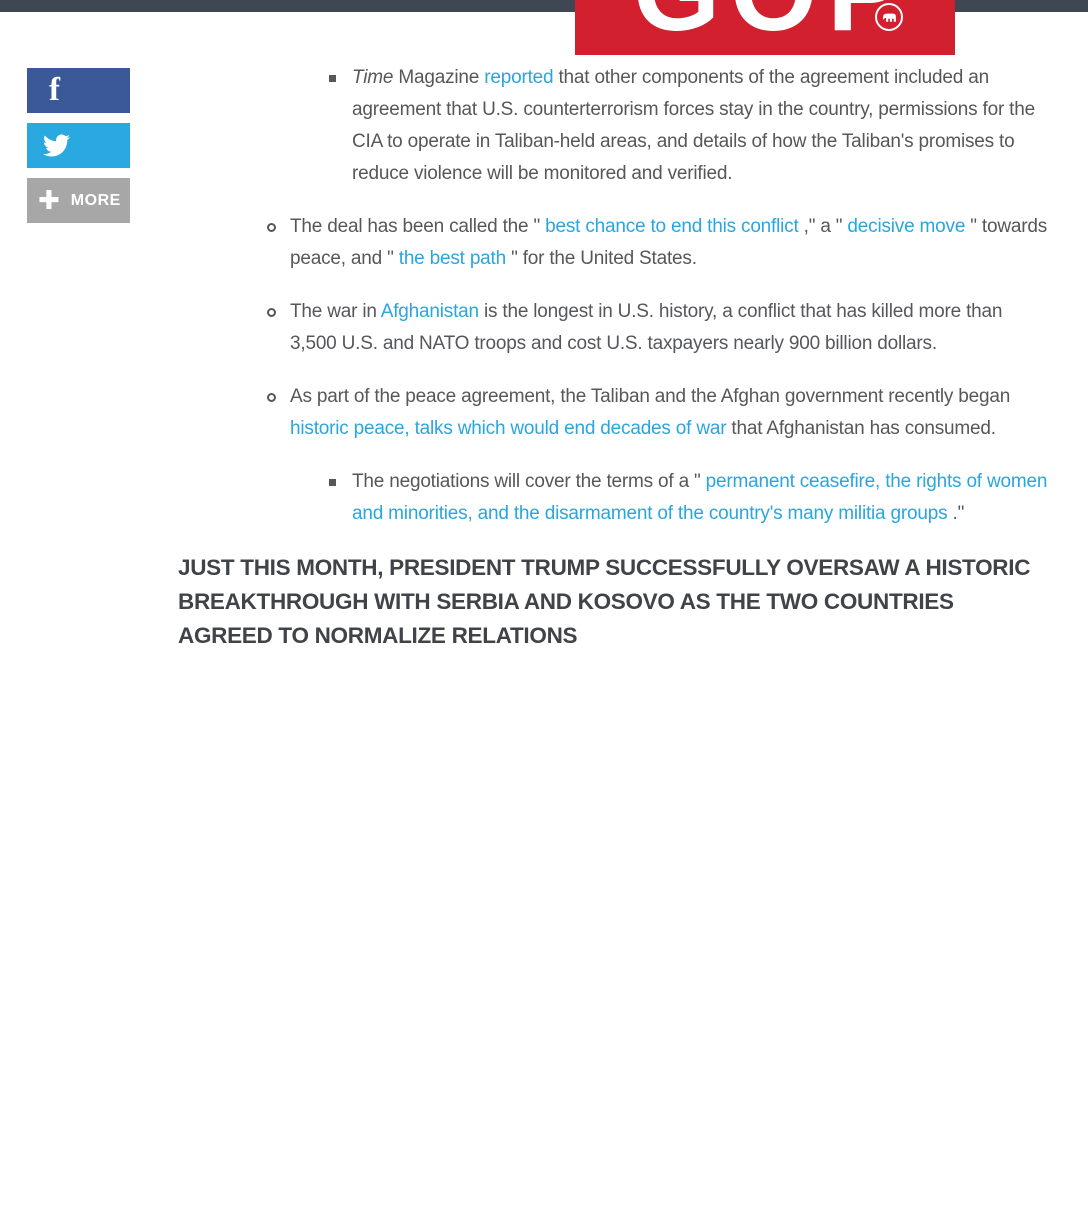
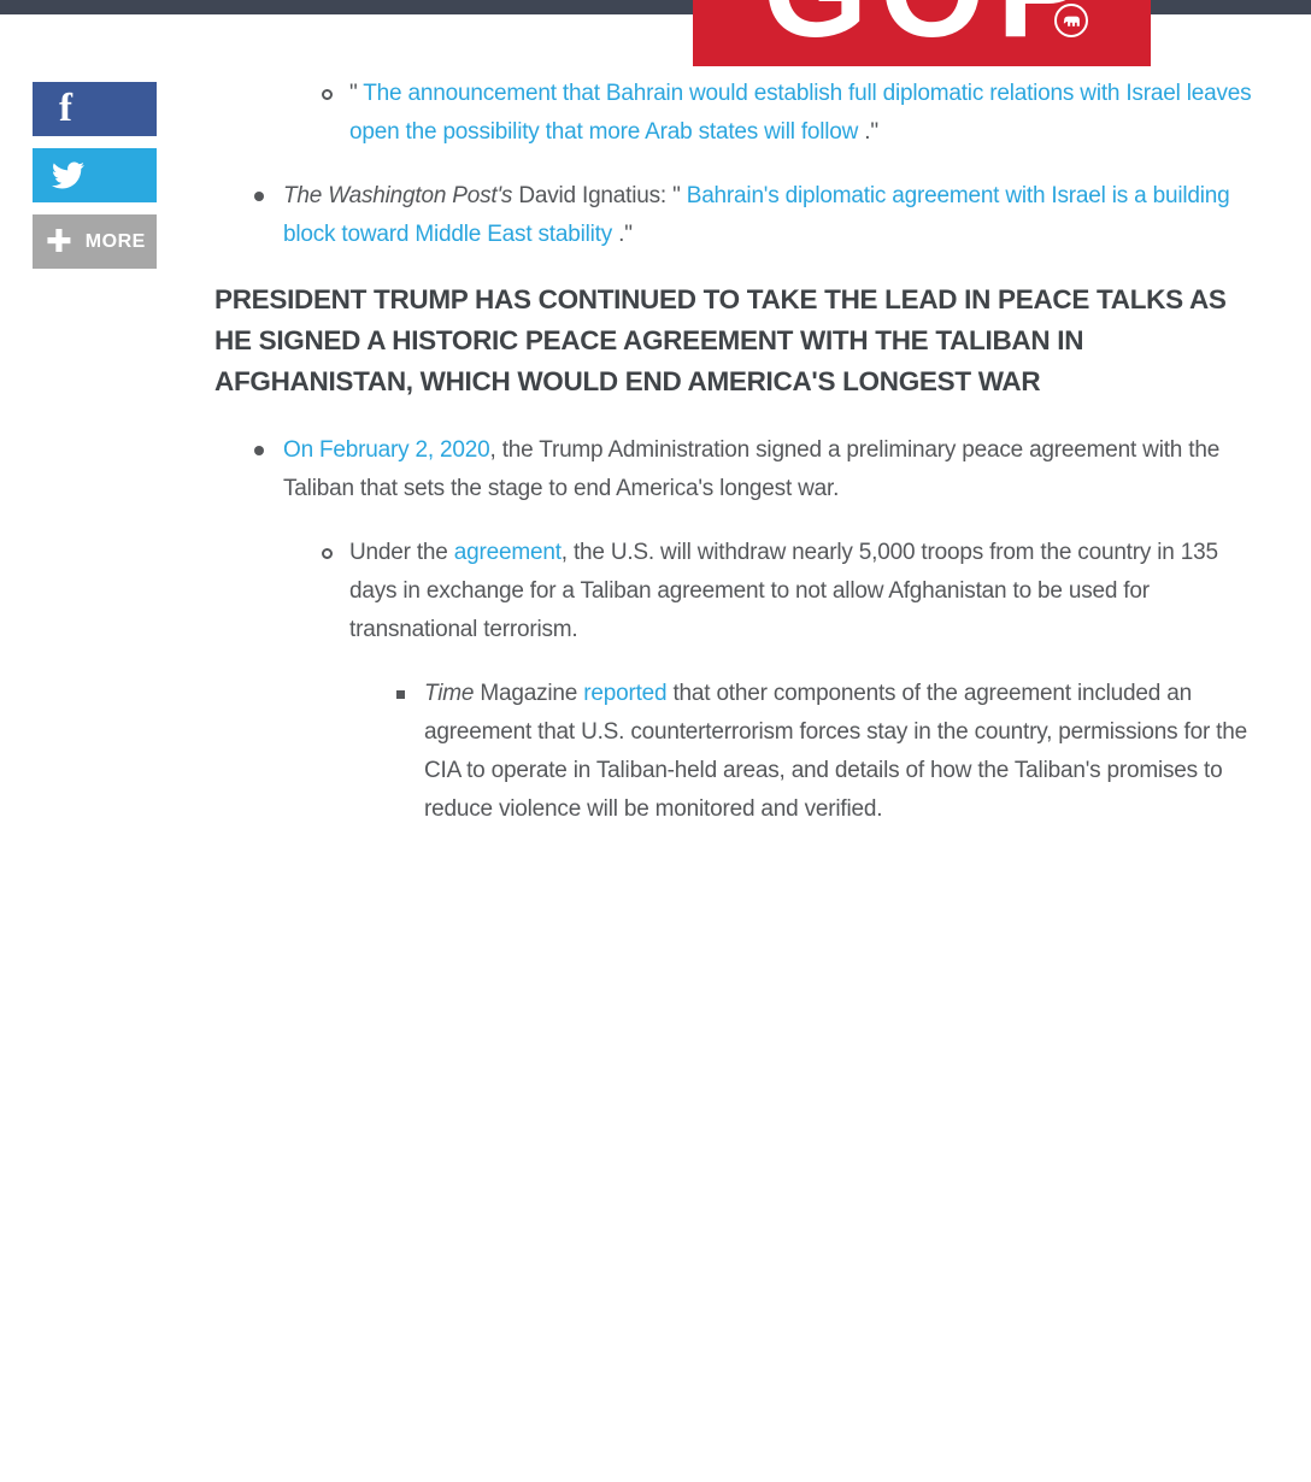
  f
  ✚
  MORE
+ " The announcement that Bahrain would establish full diplomatic relations with Israel leaves open the possibility that more Arab states will follow ."
+ The Washington Post's David Ignatius: " Bahrain's diplomatic agreement with Israel is a building block toward Middle East stability ."
+ PRESIDENT TRUMP HAS CONTINUED TO TAKE THE LEAD IN PEACE TALKS AS HE SIGNED A HISTORIC PEACE AGREEMENT WITH THE TALIBAN IN AFGHANISTAN, WHICH WOULD END AMERICA'S LONGEST WAR
+ On February 2, 2020, the Trump Administration signed a preliminary peace agreement with the Taliban that sets the stage to end America's longest war.
+ Under the agreement, the U.S. will withdraw nearly 5,000 troops from the country in 135 days in exchange for a Taliban agreement to not allow Afghanistan to be used for transnational terrorism.
  Time Magazine reported that other components of the agreement included an agreement that U.S. counterterrorism forces stay in the country, permissions for the CIA to operate in Taliban-held areas, and details of how the Taliban's promises to reduce violence will be monitored and verified.
- The deal has been called the " best chance to end this conflict ," a " decisive move " towards peace, and " the best path " for the United States.
- The war in Afghanistan is the longest in U.S. history, a conflict that has killed more than 3,500 U.S. and NATO troops and cost U.S. taxpayers nearly 900 billion dollars.
- As part of the peace agreement, the Taliban and the Afghan government recently began historic peace, talks which would end decades of war that Afghanistan has consumed.
- The negotiations will cover the terms of a " permanent ceasefire, the rights of women and minorities, and the disarmament of the country's many militia groups ."
- JUST THIS MONTH, PRESIDENT TRUMP SUCCESSFULLY OVERSAW A HISTORIC BREAKTHROUGH WITH SERBIA AND KOSOVO AS THE TWO COUNTRIES AGREED TO NORMALIZE RELATIONS
